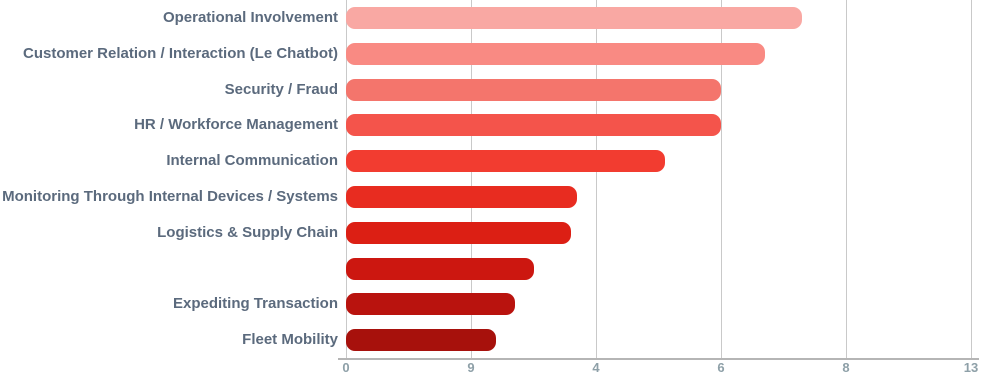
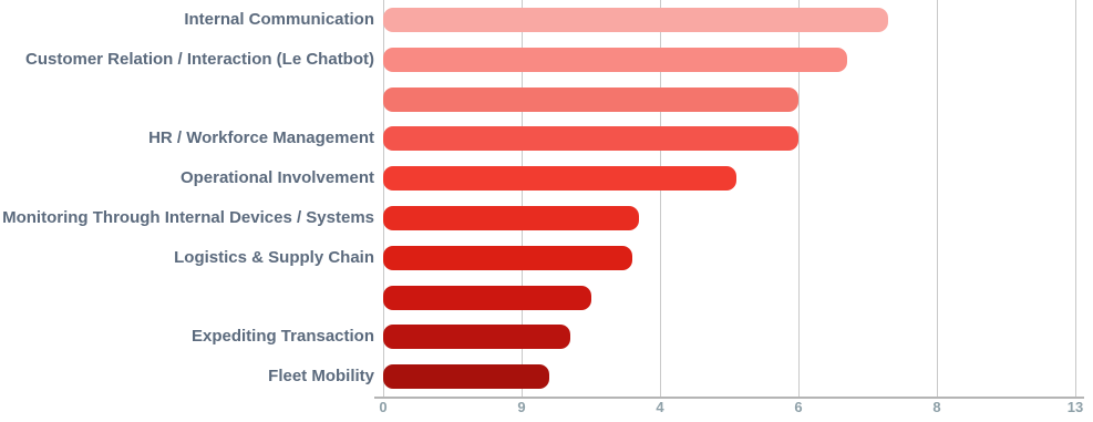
- Operational Involvement
+ Internal Communication
  Customer Relation / Interaction (Le Chatbot)
- Security / Fraud
  HR / Workforce Management
- Internal Communication
+ Operational Involvement
  Monitoring Through Internal Devices / Systems
  Logistics & Supply Chain
  Expediting Transaction
  Fleet Mobility
  0
  9
  4
  6
  8
  13
